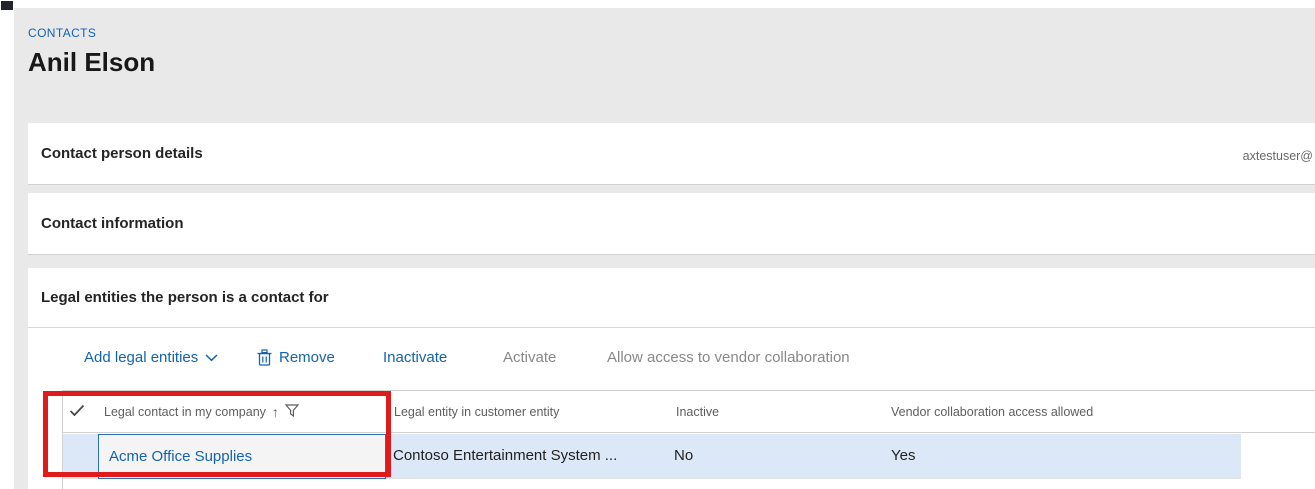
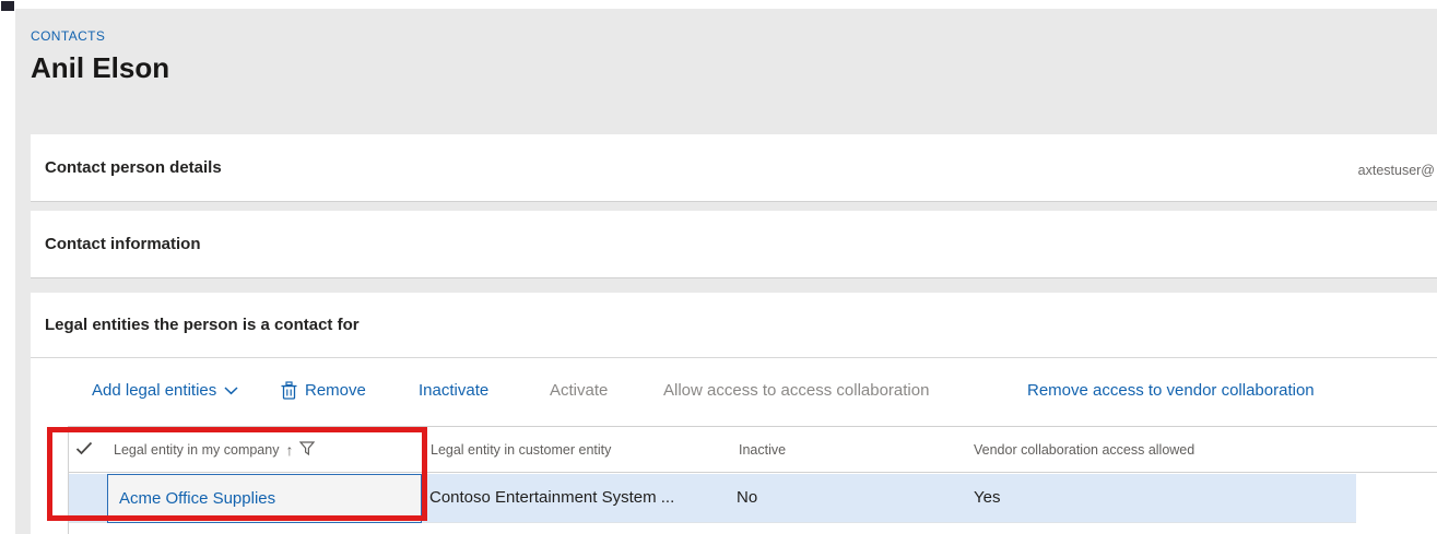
  CONTACTS
  Anil Elson
  Contact person details
  axtestuser@
  Contact information
  Legal entities the person is a contact for
  Add legal entities
  Remove
  Inactivate
  Activate
- Allow access to vendor collaboration
+ Allow access to access collaboration
+ Remove access to vendor collaboration
- Legal contact in my company
+ Legal entity in my company
  ↑
  Legal entity in customer entity
  Inactive
  Vendor collaboration access allowed
  Acme Office Supplies
  Contoso Entertainment System ...
  No
  Yes
